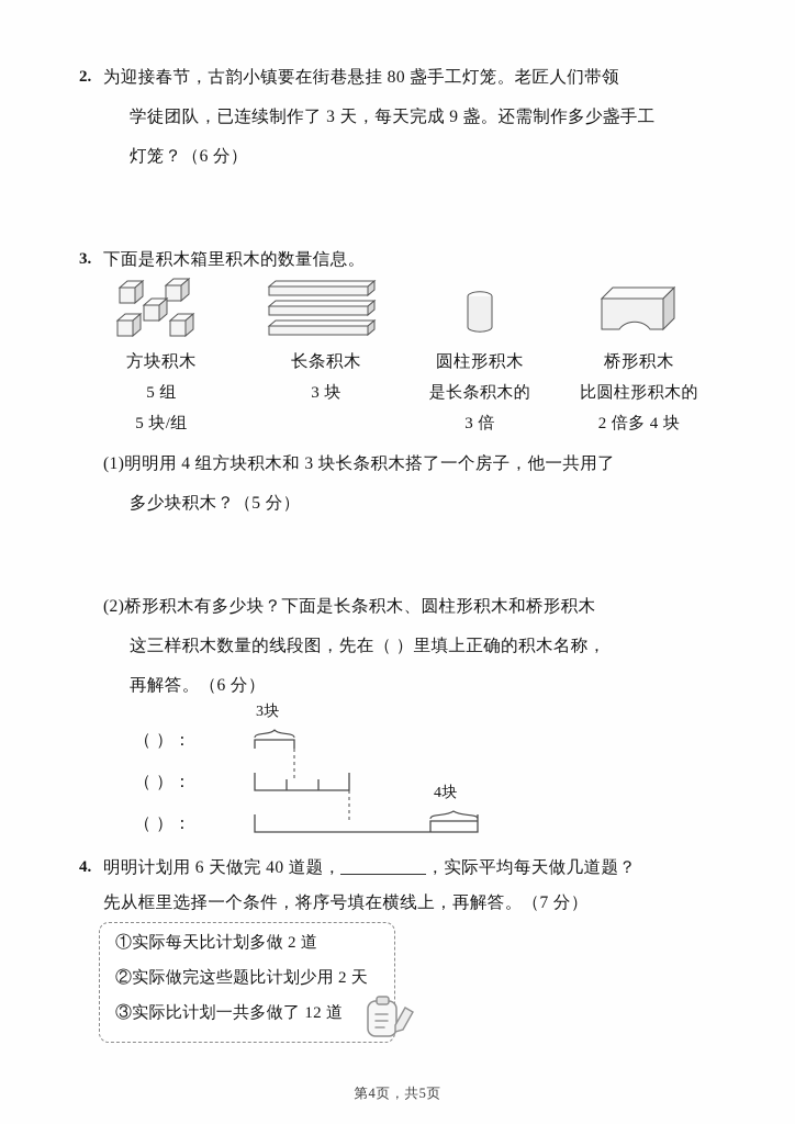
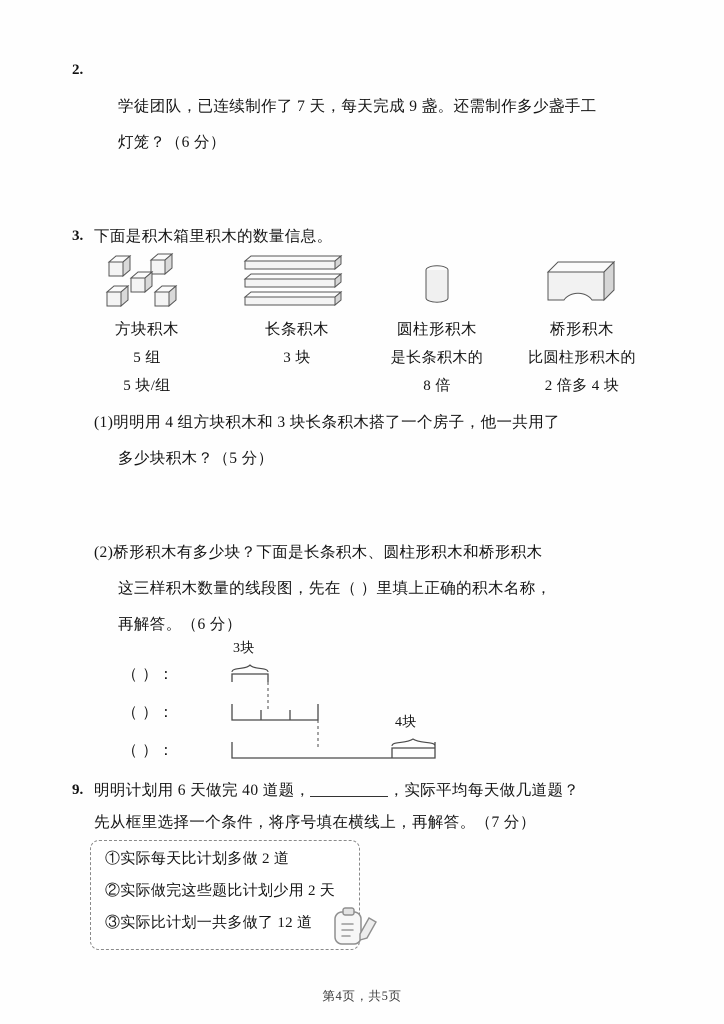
  2.
- 为迎接春节，古韵小镇要在街巷悬挂 80 盏手工灯笼。老匠人们带领
- 学徒团队，已连续制作了 3 天，每天完成 9 盏。还需制作多少盏手工
+ 学徒团队，已连续制作了 7 天，每天完成 9 盏。还需制作多少盏手工
  灯笼？（6 分）
  3.
  下面是积木箱里积木的数量信息。
  方块积木
  5 组
  5 块/组
  长条积木
  3 块
  圆柱形积木
  是长条积木的
- 3 倍
+ 8 倍
  桥形积木
  比圆柱形积木的
  2 倍多 4 块
  (1)明明用 4 组方块积木和 3 块长条积木搭了一个房子，他一共用了
  多少块积木？（5 分）
  (2)桥形积木有多少块？下面是长条积木、圆柱形积木和桥形积木
  这三样积木数量的线段图，先在（ ）里填上正确的积木名称，
  再解答。（6 分）
  （ ）：
  （ ）：
  （ ）：
  3块
  4块
- 4.
+ 9.
  明明计划用 6 天做完 40 道题， ，实际平均每天做几道题？
  先从框里选择一个条件，将序号填在横线上，再解答。（7 分）
  ①实际每天比计划多做 2 道
  ②实际做完这些题比计划少用 2 天
  ③实际比计划一共多做了 12 道
  第4页，共5页
